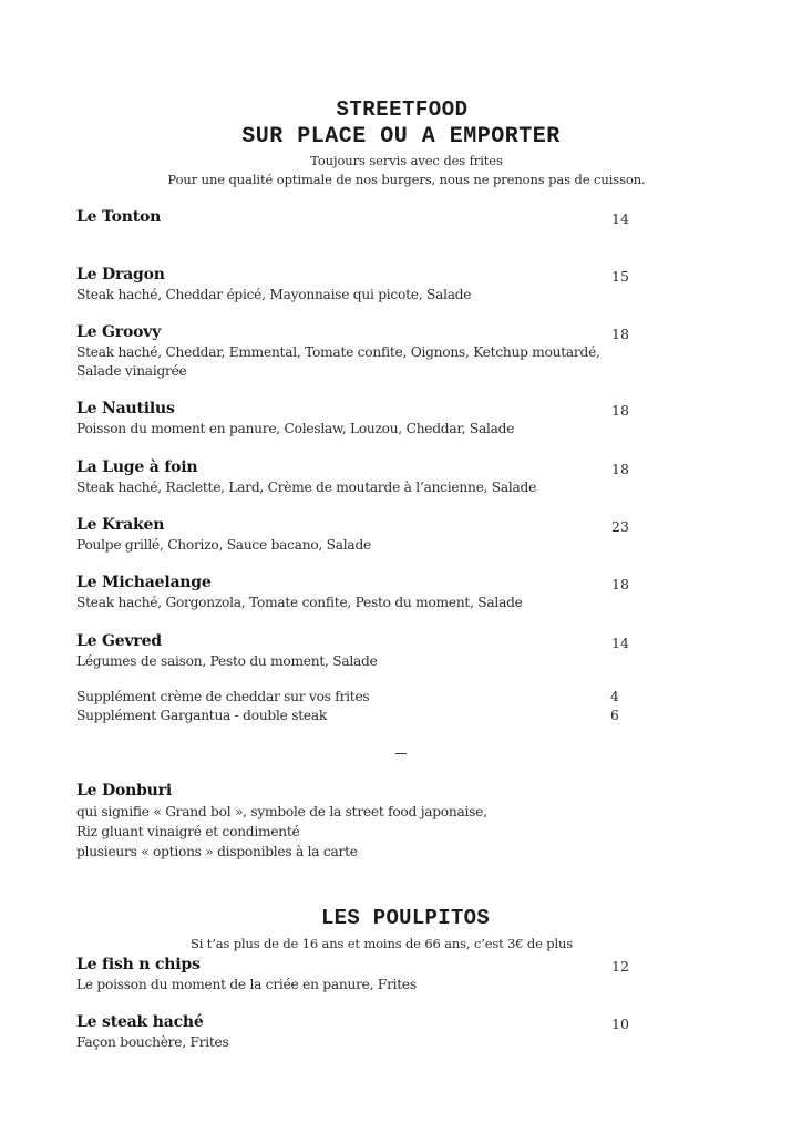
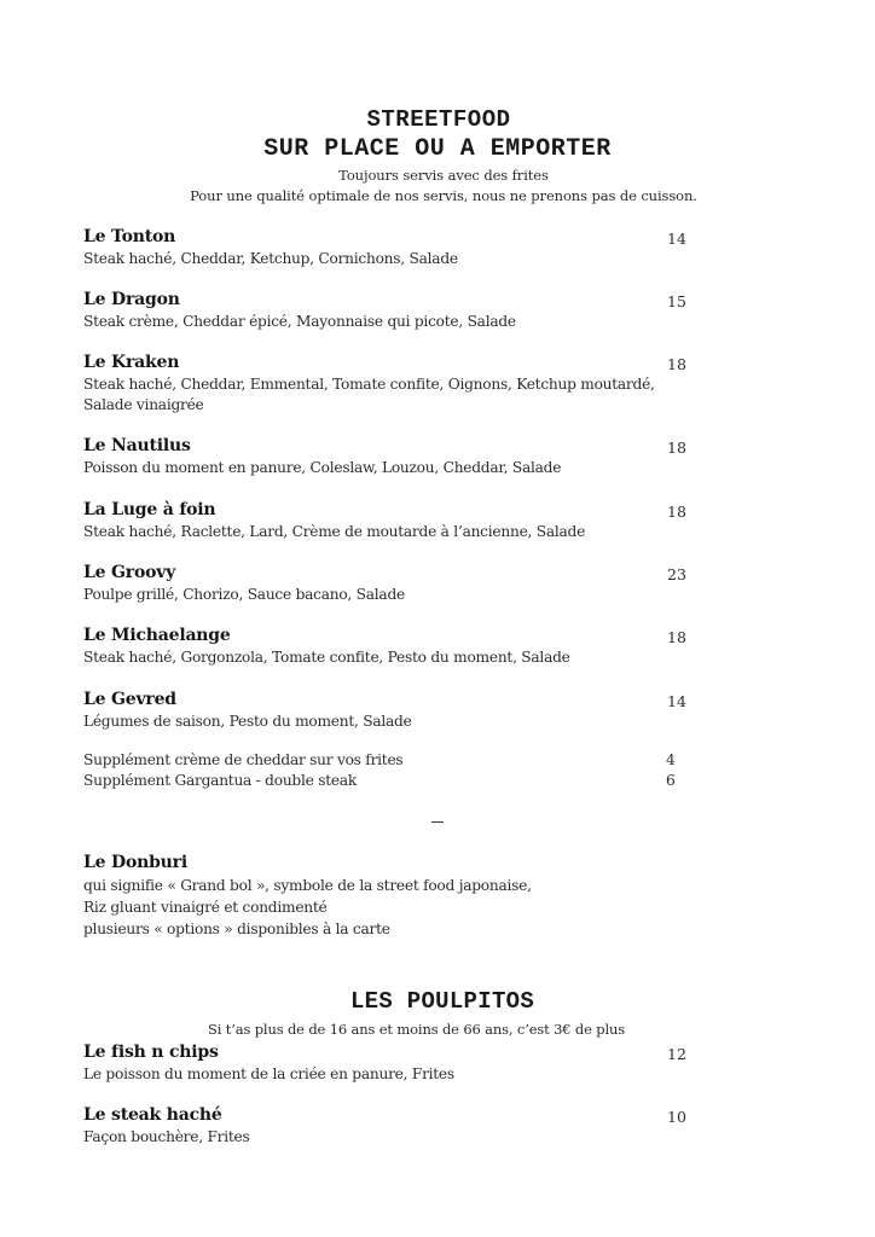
  STREETFOOD
  SUR PLACE OU A EMPORTER
  Toujours servis avec des frites
- Pour une qualité optimale de nos burgers, nous ne prenons pas de cuisson.
+ Pour une qualité optimale de nos servis, nous ne prenons pas de cuisson.
  Le Tonton
+ Steak haché, Cheddar, Ketchup, Cornichons, Salade
  14
  Le Dragon
- Steak haché, Cheddar épicé, Mayonnaise qui picote, Salade
+ Steak crème, Cheddar épicé, Mayonnaise qui picote, Salade
  15
- Le Groovy
+ Le Kraken
  Steak haché, Cheddar, Emmental, Tomate confite, Oignons, Ketchup moutardé,
  Salade vinaigrée
  18
  Le Nautilus
  Poisson du moment en panure, Coleslaw, Louzou, Cheddar, Salade
  18
  La Luge à foin
  Steak haché, Raclette, Lard, Crème de moutarde à l’ancienne, Salade
  18
- Le Kraken
+ Le Groovy
  Poulpe grillé, Chorizo, Sauce bacano, Salade
  23
  Le Michaelange
  Steak haché, Gorgonzola, Tomate confite, Pesto du moment, Salade
  18
  Le Gevred
  Légumes de saison, Pesto du moment, Salade
  14
  Supplément crème de cheddar sur vos frites
  4
  Supplément Gargantua - double steak
  6
  Le Donburi
  qui signifie « Grand bol », symbole de la street food japonaise,
  Riz gluant vinaigré et condimenté
  plusieurs « options » disponibles à la carte
  LES POULPITOS
  Si t’as plus de de 16 ans et moins de 66 ans, c’est 3€ de plus
  Le fish n chips
  Le poisson du moment de la criée en panure, Frites
  12
  Le steak haché
  Façon bouchère, Frites
  10
